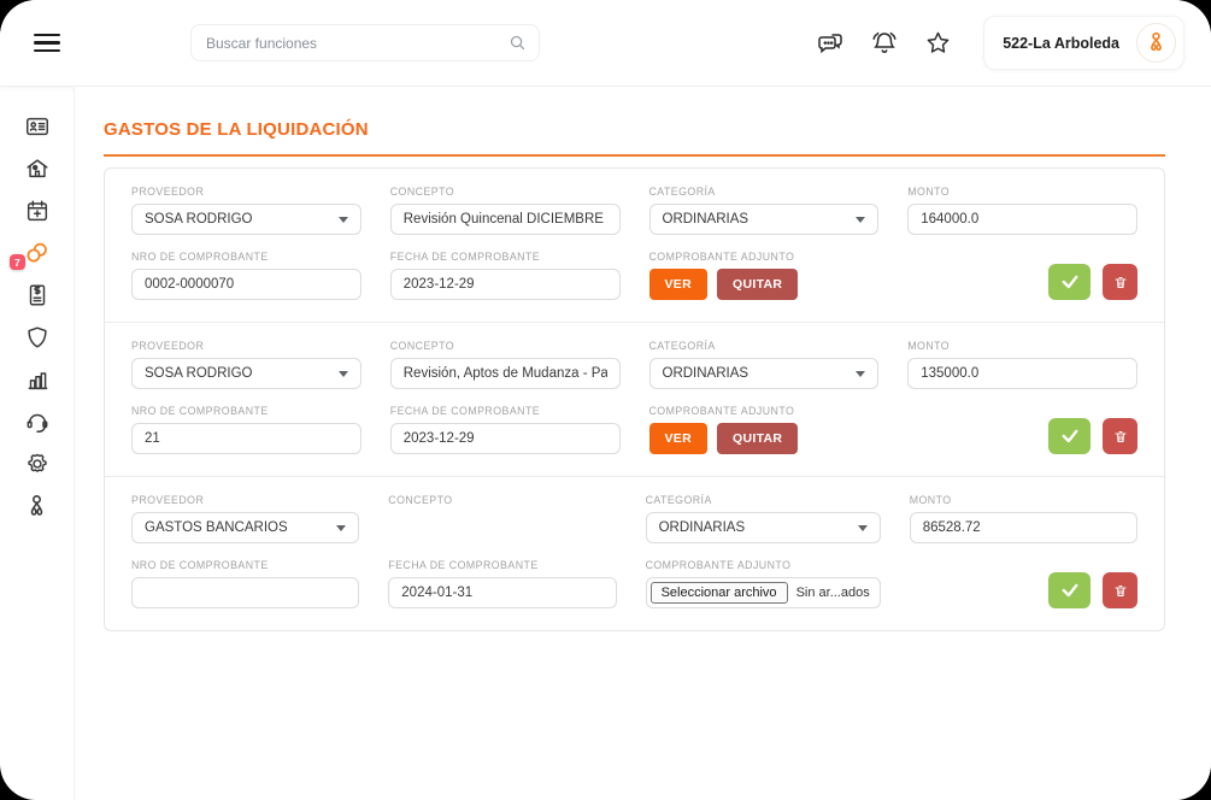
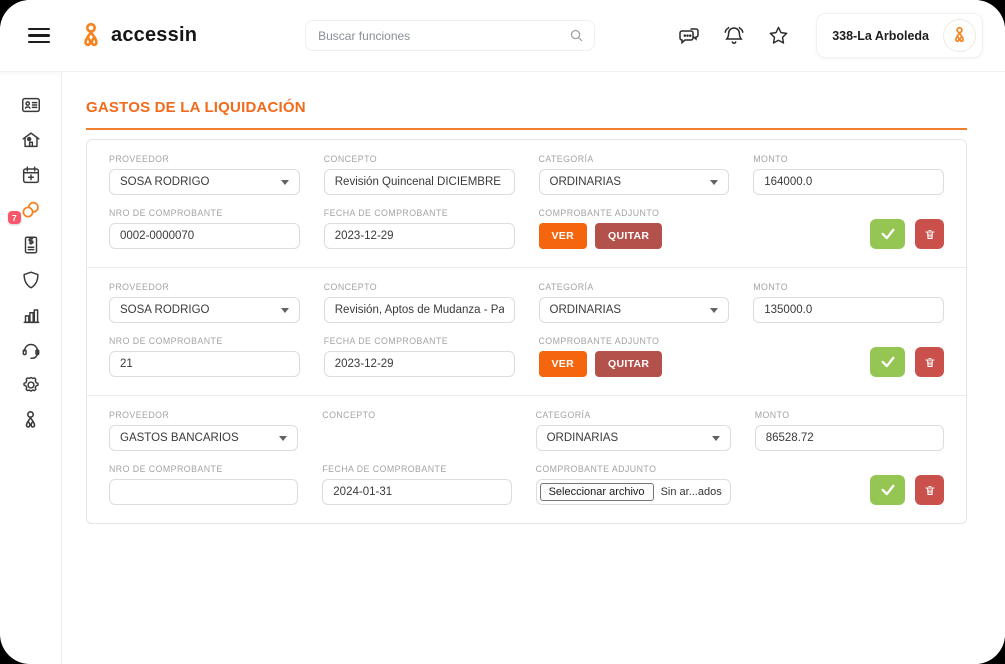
+ accessin
  Buscar funciones
- 522-La Arboleda
+ 338-La Arboleda
  7
  GASTOS DE LA LIQUIDACIÓN
  PROVEEDOR
  SOSA RODRIGO
  CONCEPTO
  Revisión Quincenal DICIEMBRE
  CATEGORÍA
  ORDINARIAS
  MONTO
  164000.0
  NRO DE COMPROBANTE
  0002-0000070
  FECHA DE COMPROBANTE
  2023-12-29
  COMPROBANTE ADJUNTO
  VER
  QUITAR
  PROVEEDOR
  SOSA RODRIGO
  CONCEPTO
  Revisión, Aptos de Mudanza - Pa
  CATEGORÍA
  ORDINARIAS
  MONTO
  135000.0
  NRO DE COMPROBANTE
  21
  FECHA DE COMPROBANTE
  2023-12-29
  COMPROBANTE ADJUNTO
  VER
  QUITAR
  PROVEEDOR
  GASTOS BANCARIOS
  CONCEPTO
  CATEGORÍA
  ORDINARIAS
  MONTO
  86528.72
  NRO DE COMPROBANTE
  FECHA DE COMPROBANTE
  2024-01-31
  COMPROBANTE ADJUNTO
  Seleccionar archivo
  Sin ar...ados
